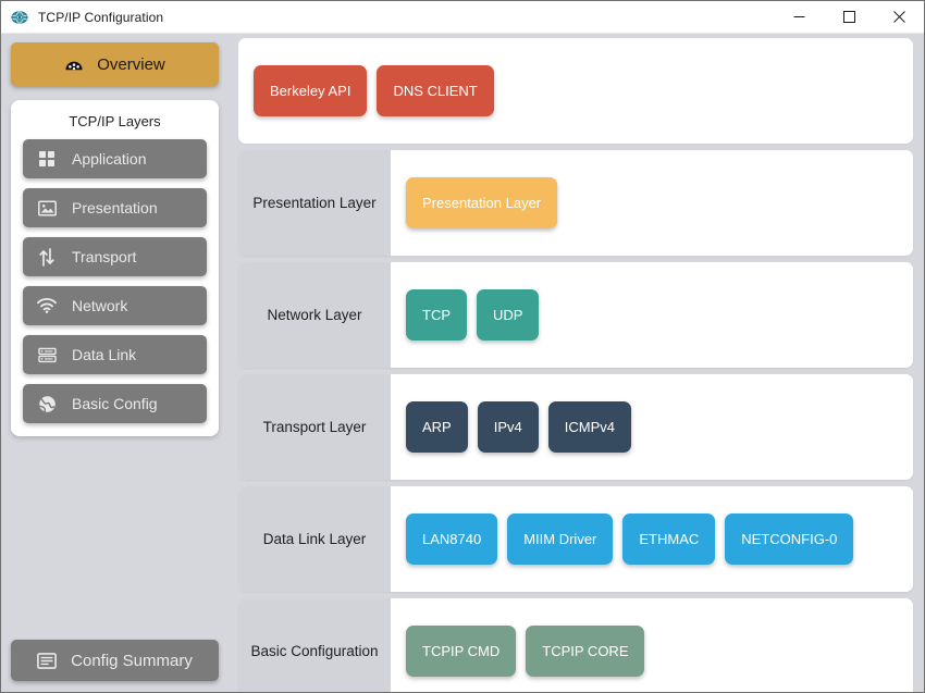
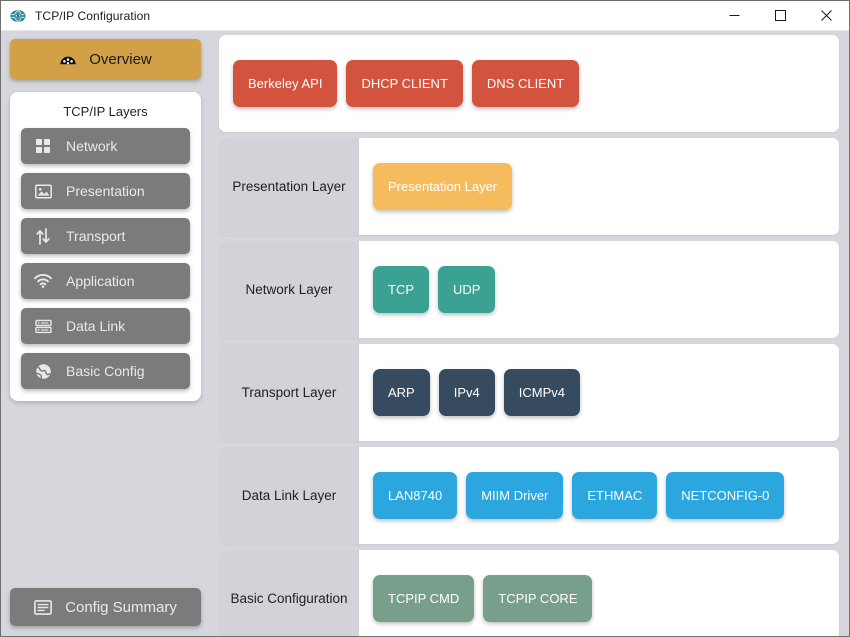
  TCP/IP Configuration
  Overview
  TCP/IP Layers
- Application
+ Network
  Presentation
  Transport
- Network
+ Application
  Data Link
  Basic Config
  Config Summary
  Berkeley API
+ DHCP CLIENT
  DNS CLIENT
  Presentation Layer
  Presentation Layer
  Network Layer
  TCP
  UDP
  Transport Layer
  ARP
  IPv4
  ICMPv4
  Data Link Layer
  LAN8740
  MIIM Driver
  ETHMAC
  NETCONFIG-0
  Basic Configuration
  TCPIP CMD
  TCPIP CORE
